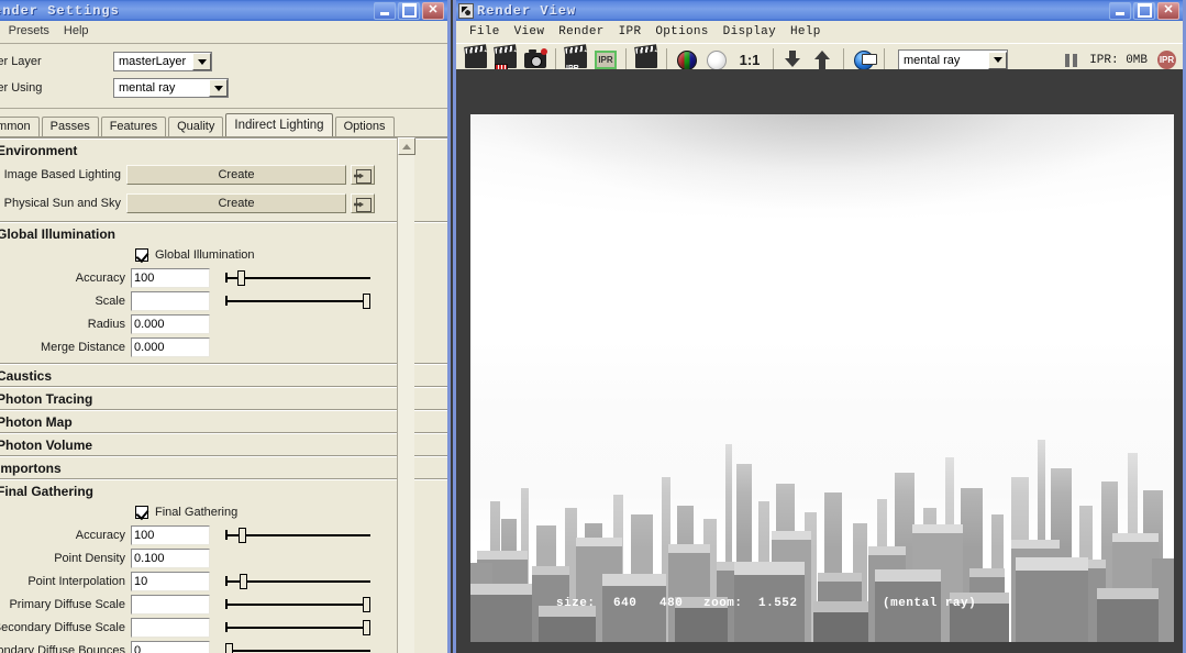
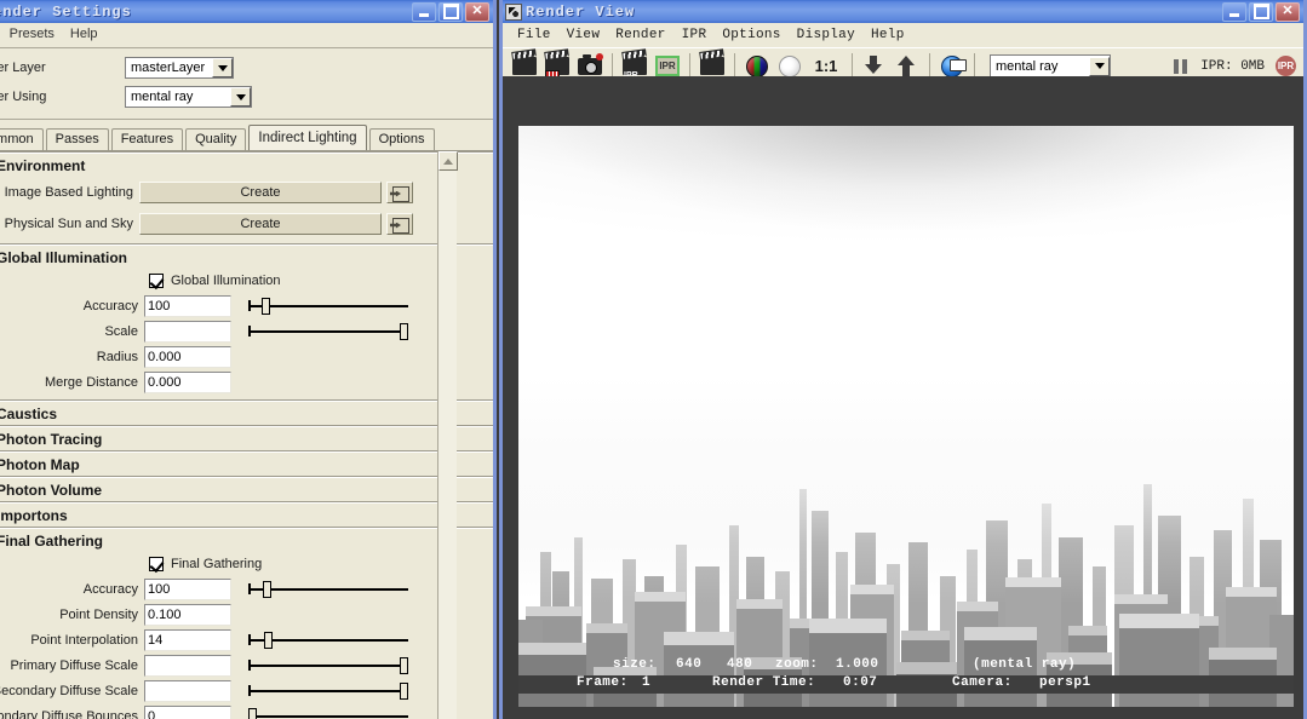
  nder Settings
  ✕
  Presets
  Help
  er Layer
  masterLayer
  er Using
  mental ray
  Passes
  Features
  Quality
  Indirect Lighting
  Options
  Environment
  Image Based Lighting
  Create
  Physical Sun and Sky
  Create
  Global Illumination
  Global Illumination
  Accuracy
  100
  Scale
  Radius
  0.000
  Merge Distance
  0.000
  Caustics
  Photon Tracing
  Photon Map
  Photon Volume
  mportons
  Final Gathering
  Final Gathering
  Accuracy
  100
  Point Density
  0.100
  Point Interpolation
- 10
+ 14
  Primary Diffuse Scale
  econdary Diffuse Scale
  ondary Diffuse Bounces
  0
  Render View
  ✕
  File
  View
  Render
  IPR
  Options
  Display
  Help
  IPR
  1:1
  mental ray
  IPR: 0MB
  IPR
  size:
  640
  480
  zoom:
- 1.552
+ 1.000
  (mental ray)
+ Frame:
+ 1
+ Render Time:
+ 0:07
+ Camera:
+ persp1
